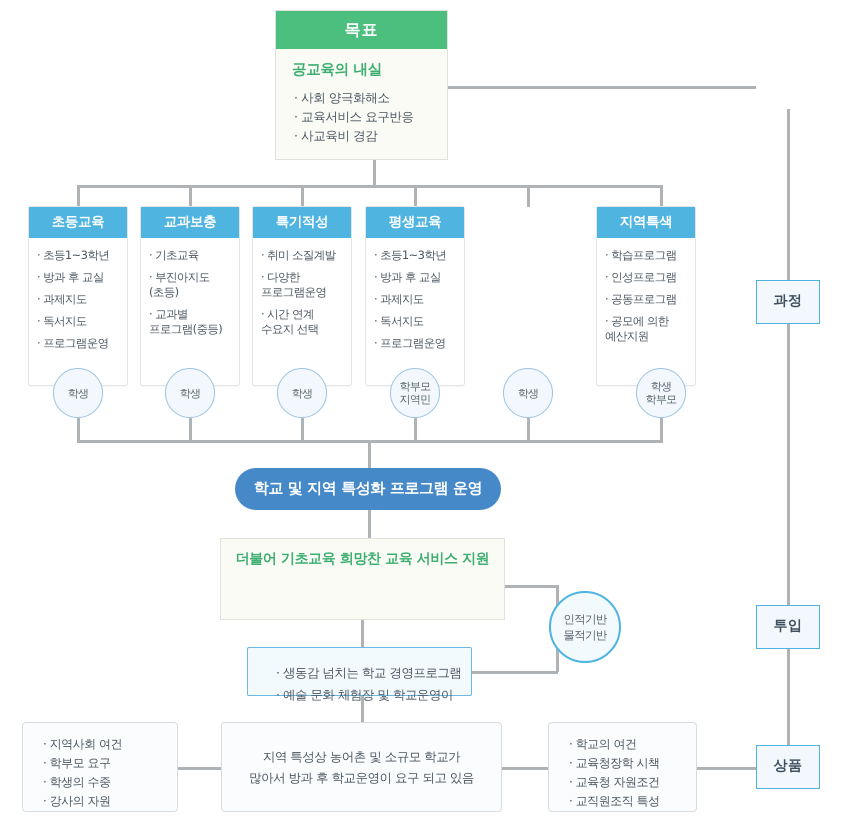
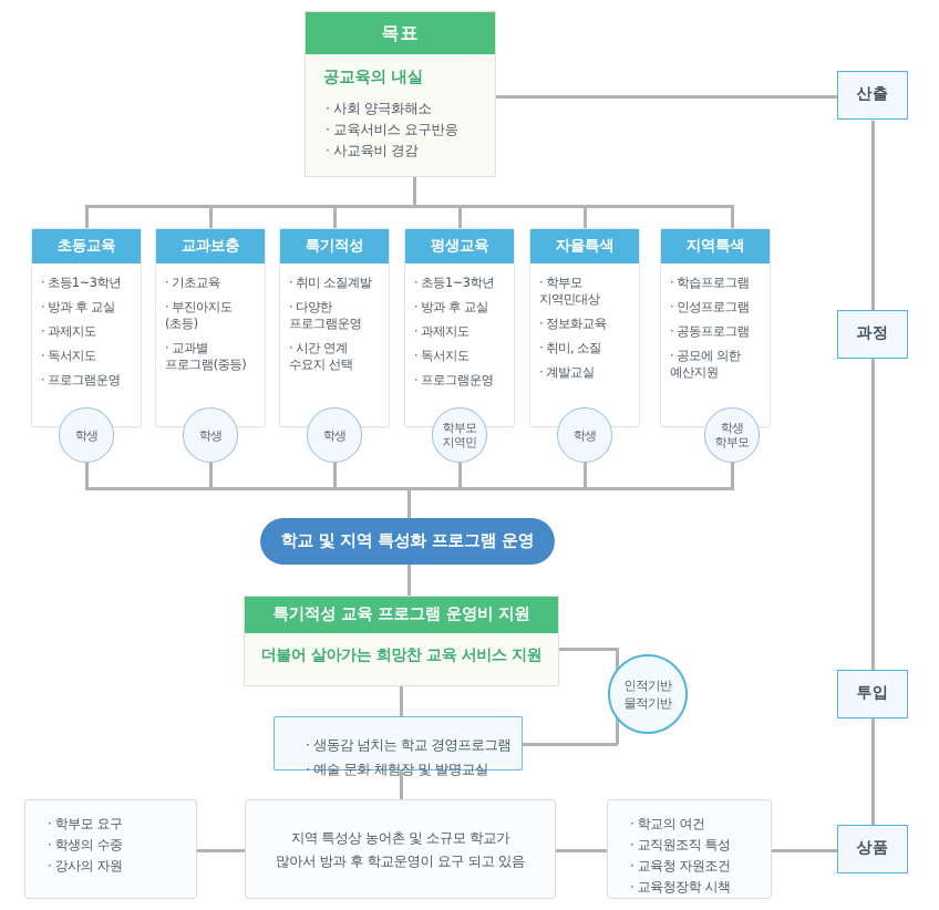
  목표
  공교육의 내실
  · 사회 양극화해소
  · 교육서비스 요구반응
  · 사교육비 경감
  초등교육
  · 초등1~3학년
  · 방과 후 교실
  · 과제지도
  · 독서지도
  · 프로그램운영
  교과보충
  · 기초교육
  · 부진아지도
  (초등)
  · 교과별
  프로그램(중등)
  특기적성
  · 취미 소질계발
  · 다양한
  프로그램운영
  · 시간 연계
  수요지 선택
  평생교육
  · 초등1~3학년
  · 방과 후 교실
  · 과제지도
  · 독서지도
  · 프로그램운영
+ 자율특색
+ · 학부모
+ 지역민대상
+ · 정보화교육
+ · 취미, 소질
+ · 계발교실
  지역특색
  · 학습프로그램
  · 인성프로그램
  · 공동프로그램
  · 공모에 의한
  예산지원
  학생
  학생
  학생
  학부모
  지역민
  학생
  학생
  학부모
  학교 및 지역 특성화 프로그램 운영
+ 특기적성 교육 프로그램 운영비 지원
- 더불어 기초교육 희망찬 교육 서비스 지원
+ 더불어 살아가는 희망찬 교육 서비스 지원
  인적기반
  물적기반
  · 생동감 넘치는 학교 경영프로그램
- · 예술 문화 체험장 및 학교운영이
+ · 예술 문화 체험장 및 발명교실
- · 지역사회 여건
  · 학부모 요구
  · 학생의 수중
  · 강사의 자원
  지역 특성상 농어촌 및 소규모 학교가
  많아서 방과 후 학교운영이 요구 되고 있음
  · 학교의 여건
- · 교육청장학 시책
+ · 교직원조직 특성
  · 교육청 자원조건
- · 교직원조직 특성
+ · 교육청장학 시책
+ 산출
  과정
  투입
  상품
